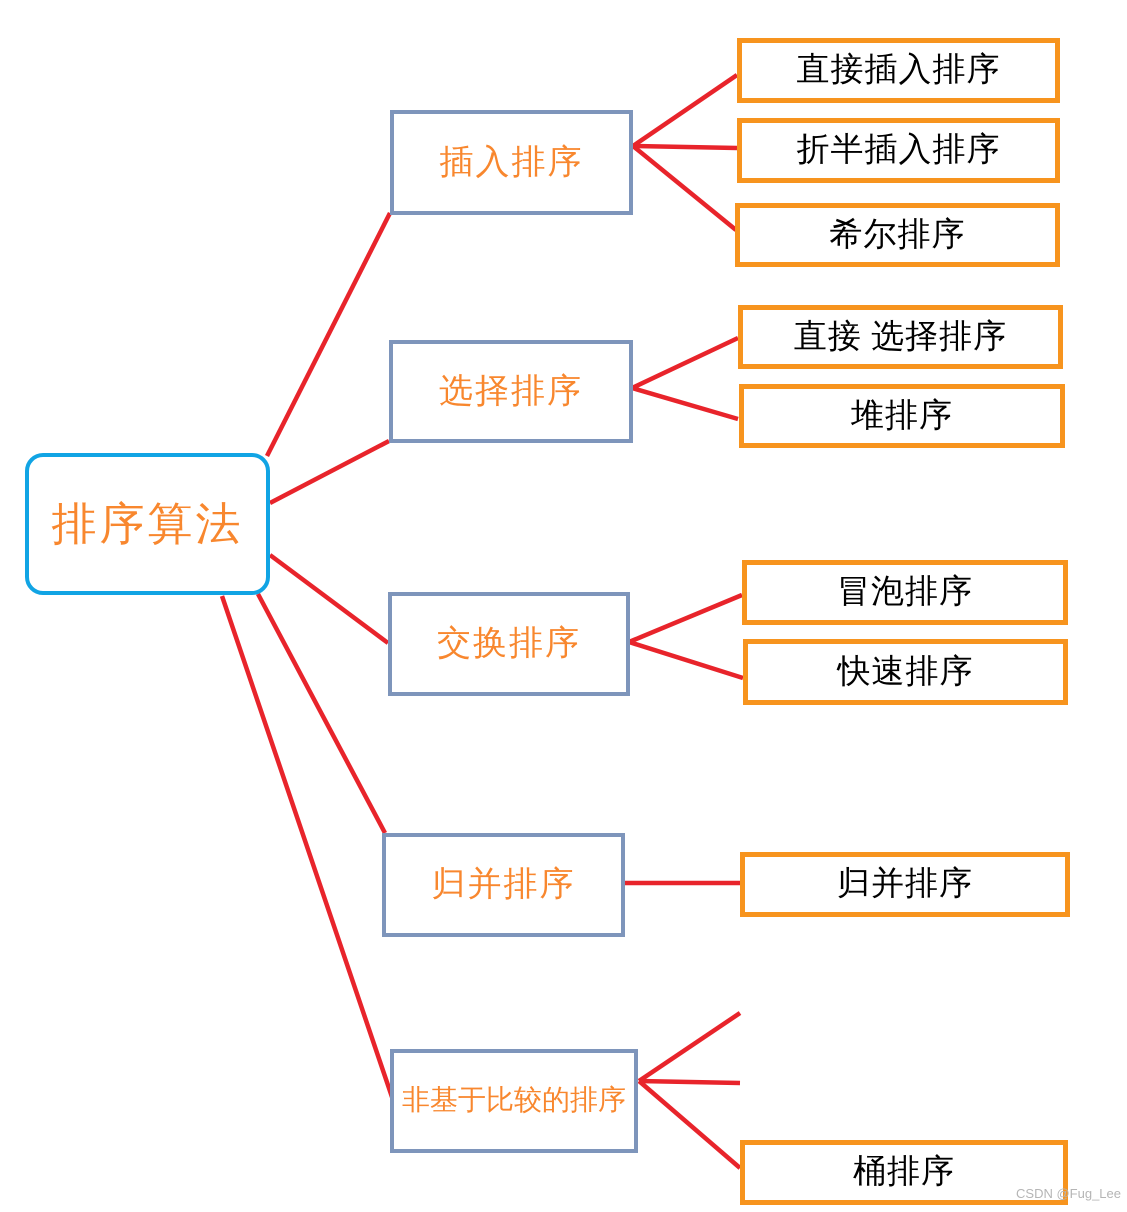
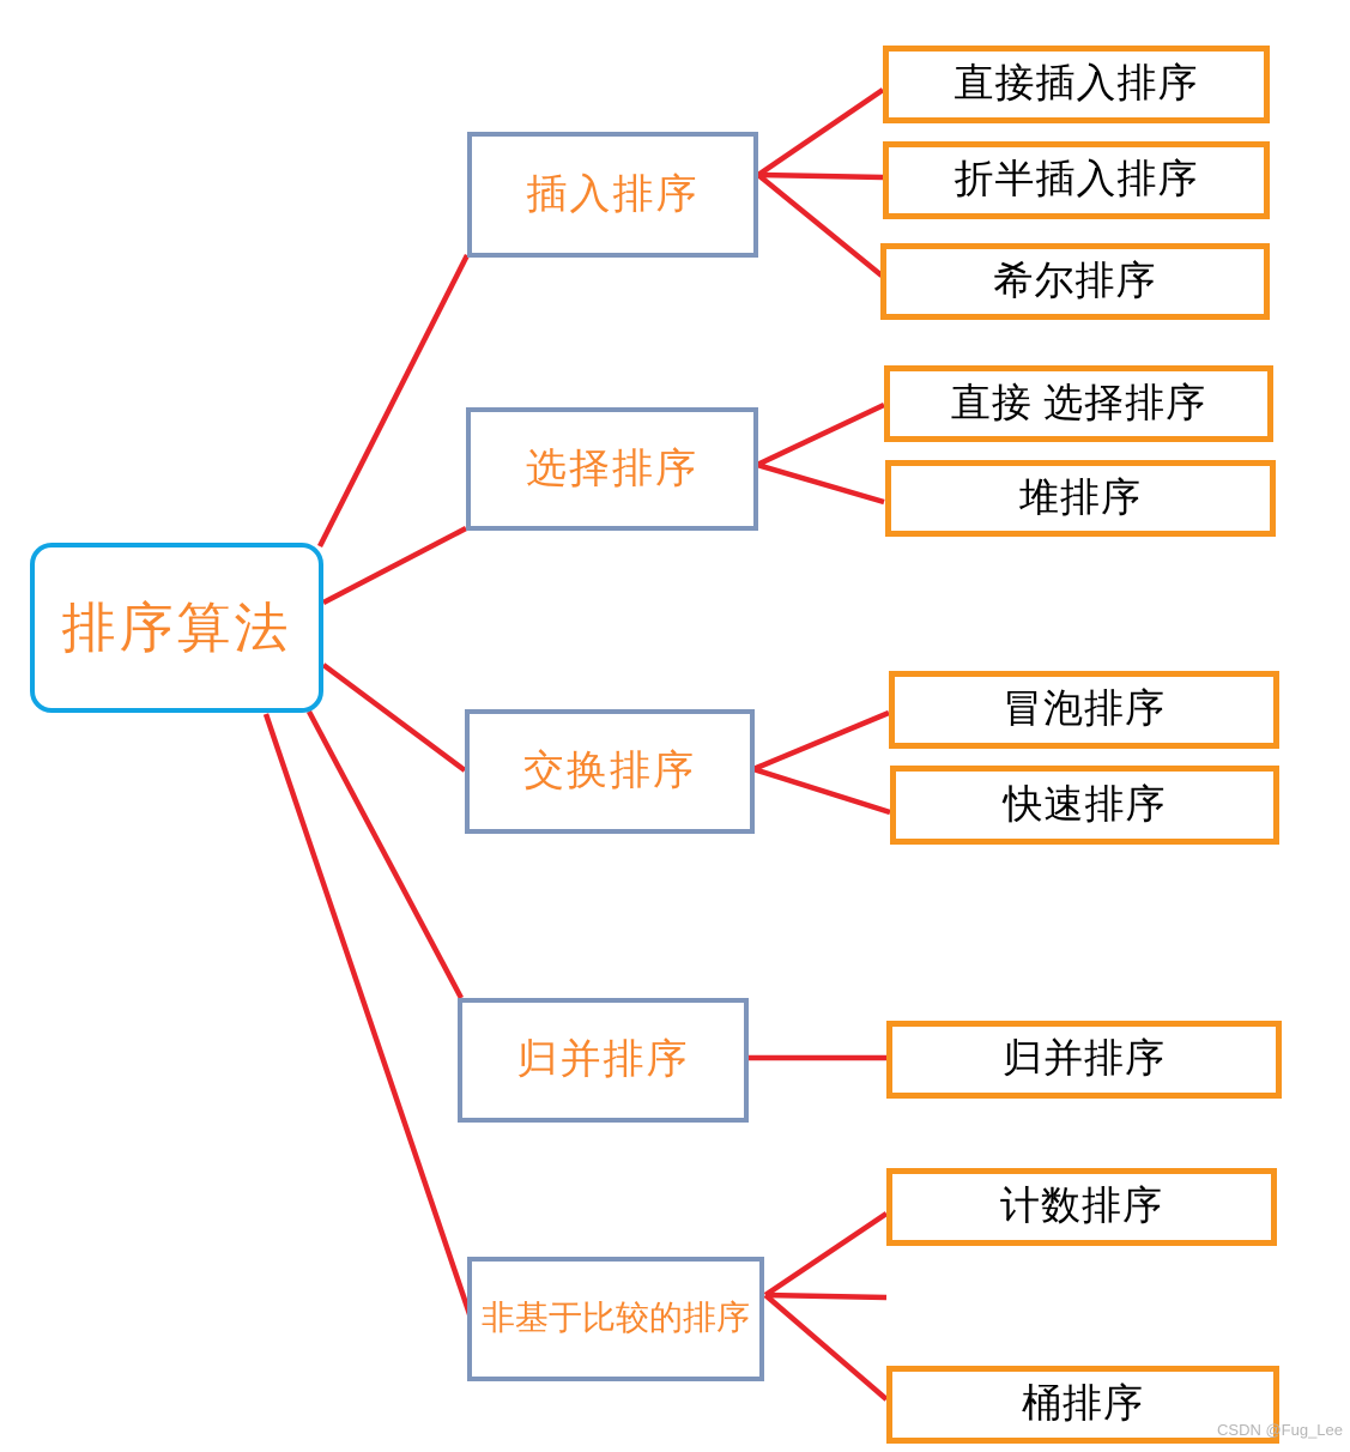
  CSDN @Fug_Lee
  排序算法
  插入排序
  选择排序
  交换排序
  归并排序
  非基于比较的排序
  直接插入排序
  折半插入排序
  希尔排序
  直接 选择排序
  堆排序
  冒泡排序
  快速排序
  归并排序
+ 计数排序
  桶排序
